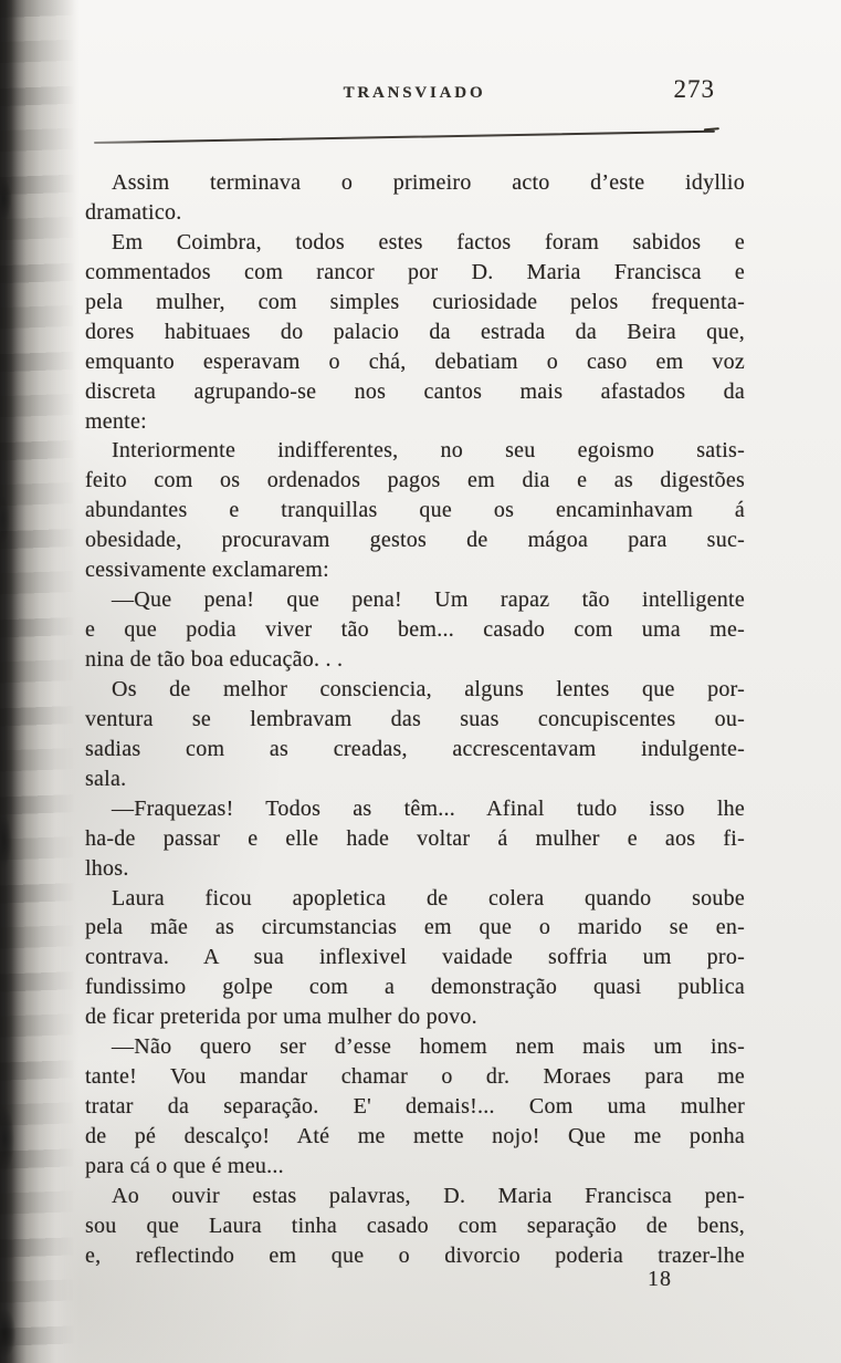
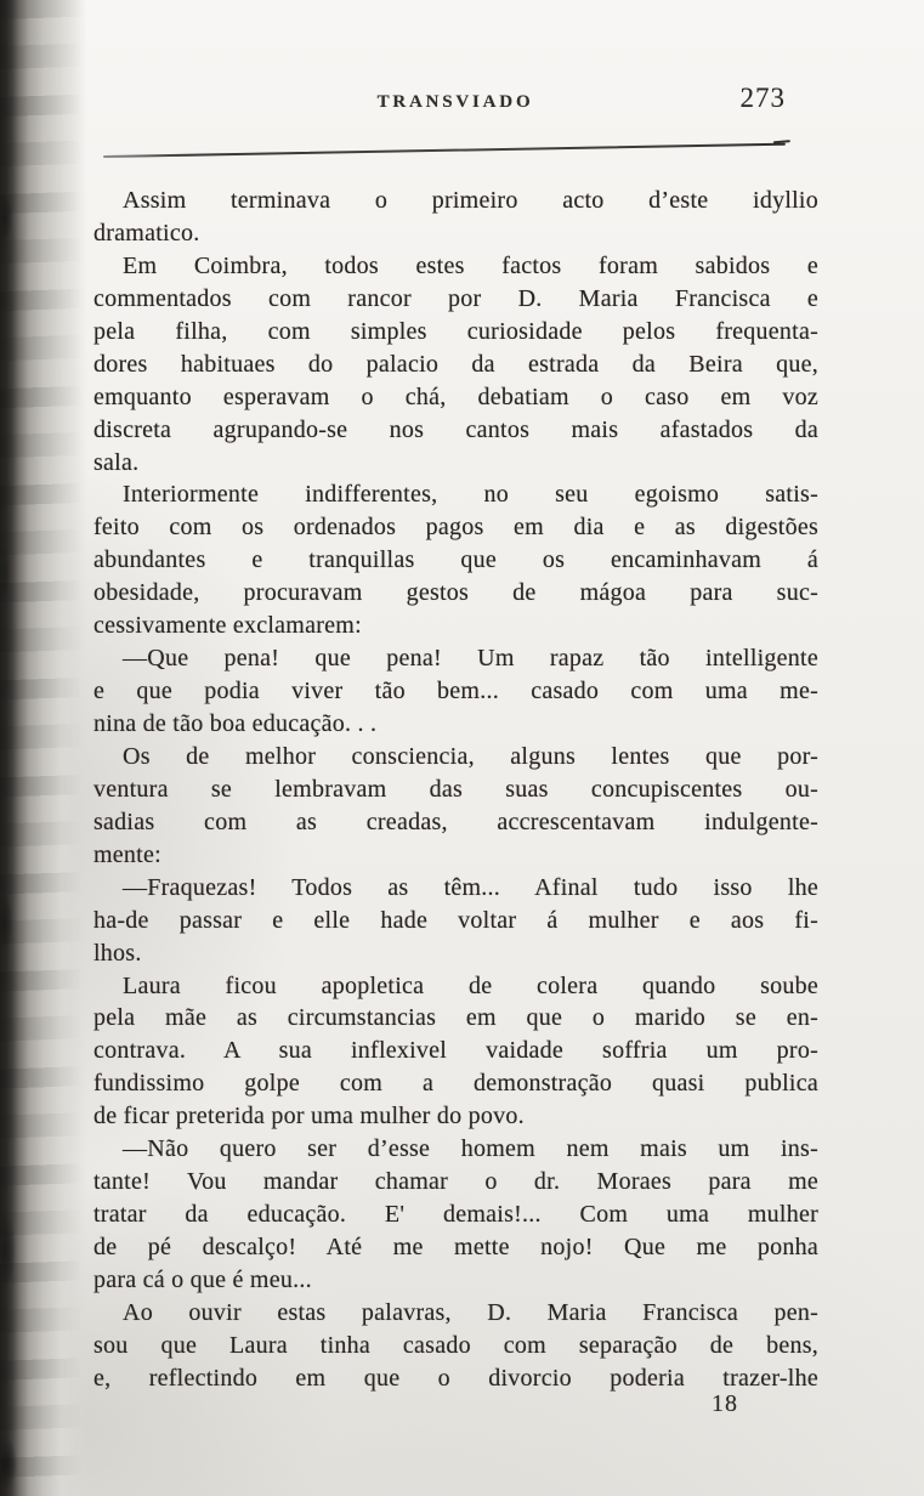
  TRANSVIADO
  273
  Assim terminava o primeiro acto d’este idyllio
  dramatico.
  Em Coimbra, todos estes factos foram sabidos e
  commentados com rancor por D. Maria Francisca e
- pela mulher, com simples curiosidade pelos frequenta-
+ pela filha, com simples curiosidade pelos frequenta-
  dores habituaes do palacio da estrada da Beira que,
  emquanto esperavam o chá, debatiam o caso em voz
  discreta agrupando-se nos cantos mais afastados da
- mente:
+ sala.
  Interiormente indifferentes, no seu egoismo satis-
  feito com os ordenados pagos em dia e as digestões
  abundantes e tranquillas que os encaminhavam á
  obesidade, procuravam gestos de mágoa para suc-
  cessivamente exclamarem:
  —Que pena! que pena! Um rapaz tão intelligente
  e que podia viver tão bem... casado com uma me-
  nina de tão boa educação. . .
  Os de melhor consciencia, alguns lentes que por-
  ventura se lembravam das suas concupiscentes ou-
  sadias com as creadas, accrescentavam indulgente-
- sala.
+ mente:
  —Fraquezas! Todos as têm... Afinal tudo isso lhe
  ha-de passar e elle hade voltar á mulher e aos fi-
  lhos.
  Laura ficou apopletica de colera quando soube
  pela mãe as circumstancias em que o marido se en-
  contrava. A sua inflexivel vaidade soffria um pro-
  fundissimo golpe com a demonstração quasi publica
  de ficar preterida por uma mulher do povo.
  —Não quero ser d’esse homem nem mais um ins-
  tante! Vou mandar chamar o dr. Moraes para me
- tratar da separação. E' demais!... Com uma mulher
+ tratar da educação. E' demais!... Com uma mulher
  de pé descalço! Até me mette nojo! Que me ponha
  para cá o que é meu...
  Ao ouvir estas palavras, D. Maria Francisca pen-
  sou que Laura tinha casado com separação de bens,
  e, reflectindo em que o divorcio poderia trazer-lhe
  18
